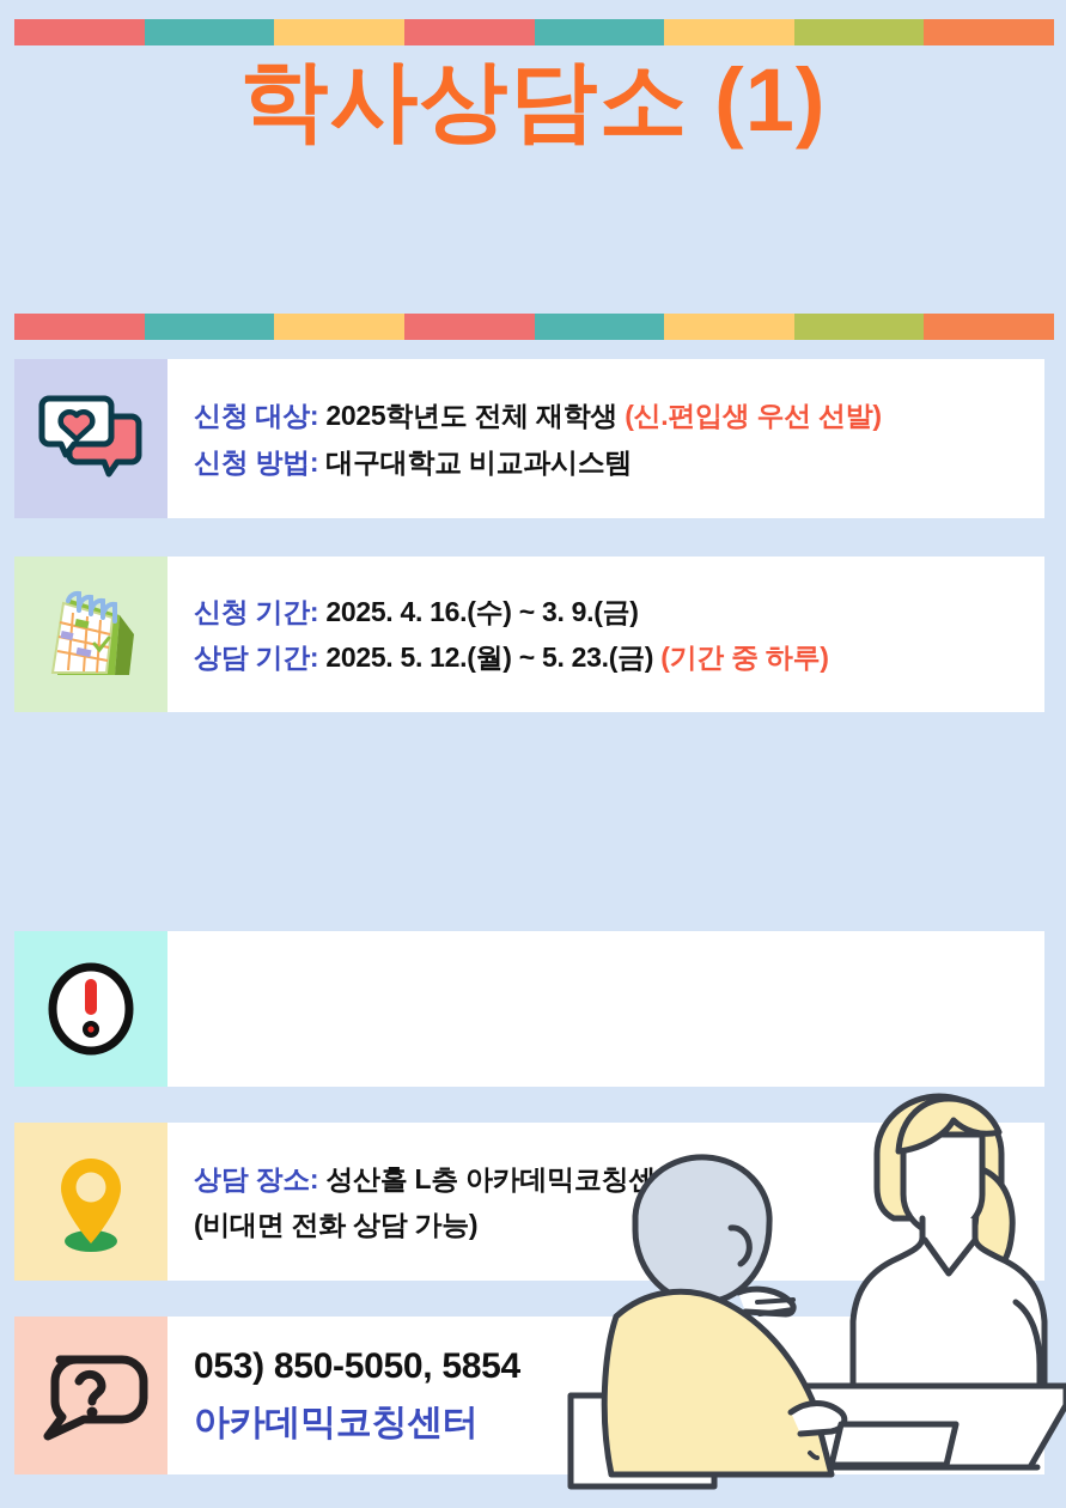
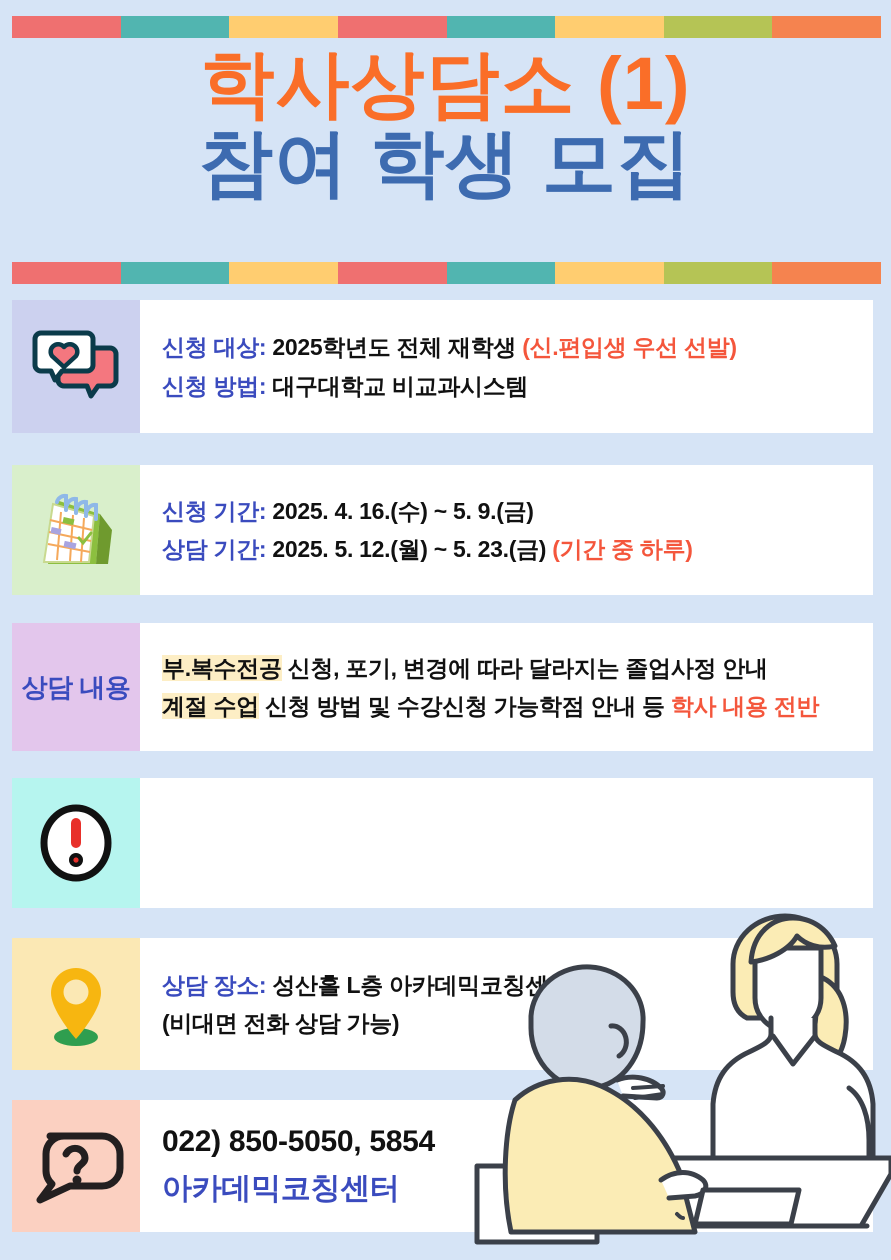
  학사상담소 (1)
+ 참여 학생 모집
  신청 대상: 2025학년도 전체 재학생 (신.편입생 우선 선발)
  신청 방법: 대구대학교 비교과시스템
- 신청 기간: 2025. 4. 16.(수) ~ 3. 9.(금)
+ 신청 기간: 2025. 4. 16.(수) ~ 5. 9.(금)
  상담 기간: 2025. 5. 12.(월) ~ 5. 23.(금) (기간 중 하루)
+ 상담 내용
+ 부.복수전공 신청, 포기, 변경에 따라 달라지는 졸업사정 안내
+ 계절 수업 신청 방법 및 수강신청 가능학점 안내 등 학사 내용 전반
  상담 장소: 성산홀 L층 아카데믹코칭센
  (비대면 전화 상담 가능)
- 053) 850-5050, 5854
+ 022) 850-5050, 5854
  아카데믹코칭센터
